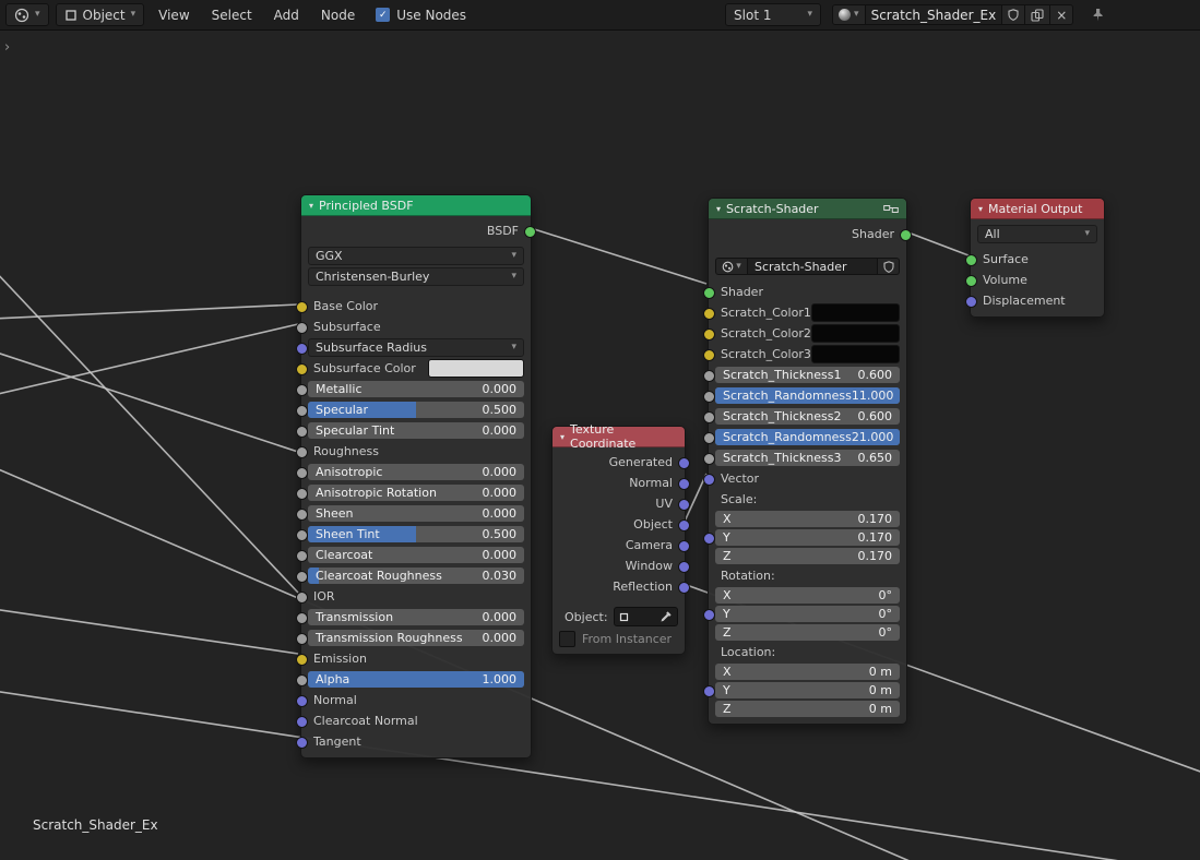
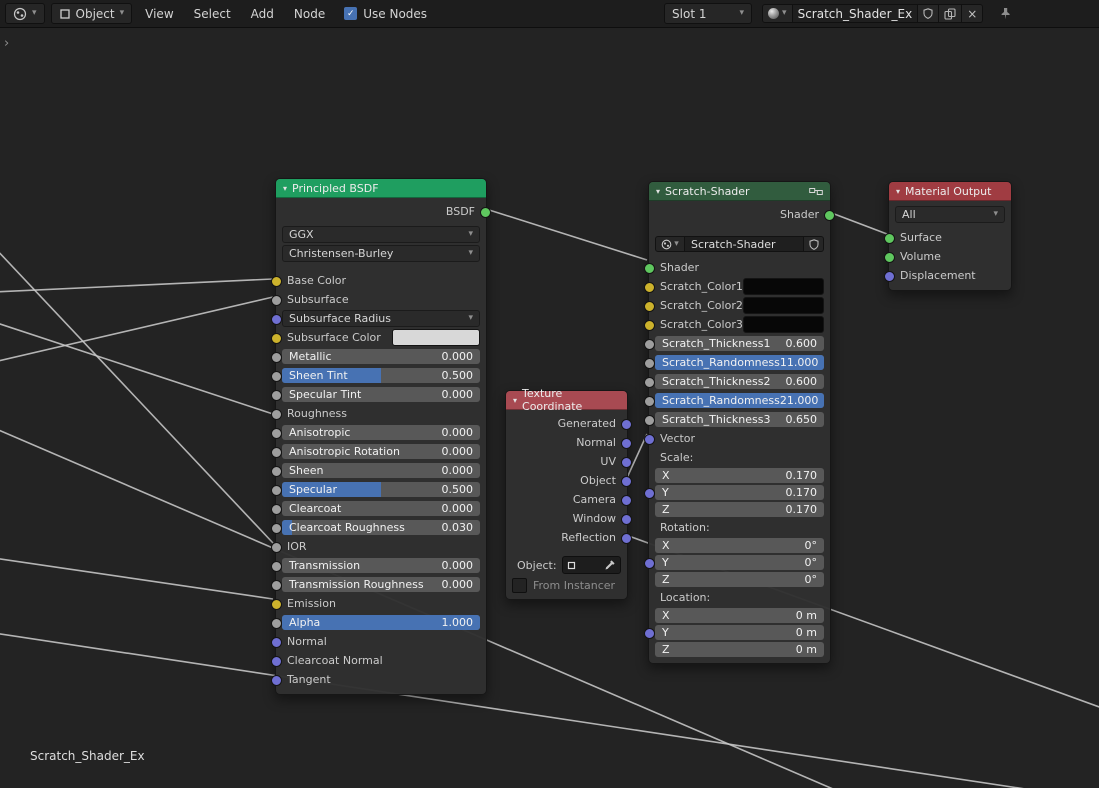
  ▾
  Object
  ▾
  View
  Select
  Add
  Node
  ✓
  Use Nodes
  Slot 1
  ▾
  ▾
  Scratch_Shader_Ex
  ×
  ›
  ▾
  Principled BSDF
  BSDF
  GGX
  ▾
  Christensen-Burley
  ▾
  Base Color
  Subsurface
  Subsurface Radius
  ▾
  Subsurface Color
  Metallic
  0.000
- Specular
+ Sheen Tint
  0.500
  Specular Tint
  0.000
  Roughness
  Anisotropic
  0.000
  Anisotropic Rotation
  0.000
  Sheen
  0.000
- Sheen Tint
+ Specular
  0.500
  Clearcoat
  0.000
  Clearcoat Roughness
  0.030
  IOR
  Transmission
  0.000
  Transmission Roughness
  0.000
  Emission
  Alpha
  1.000
  Normal
  Clearcoat Normal
  Tangent
  ▾
  Texture Coordinate
  Generated
  Normal
  UV
  Object
  Camera
  Window
  Reflection
  Object:
  From Instancer
  ▾
  Scratch-Shader
  Shader
  ▾
  Scratch-Shader
  Shader
  Scratch_Color1
  Scratch_Color2
  Scratch_Color3
  Scratch_Thickness1
  0.600
  Scratch_Randomness1
  1.000
  Scratch_Thickness2
  0.600
  Scratch_Randomness2
  1.000
  Scratch_Thickness3
  0.650
  Vector
  Scale:
  X
  0.170
  Y
  0.170
  Z
  0.170
  Rotation:
  X
  0°
  Y
  0°
  Z
  0°
  Location:
  X
  0 m
  Y
  0 m
  Z
  0 m
  ▾
  Material Output
  All
  ▾
  Surface
  Volume
  Displacement
  Scratch_Shader_Ex
